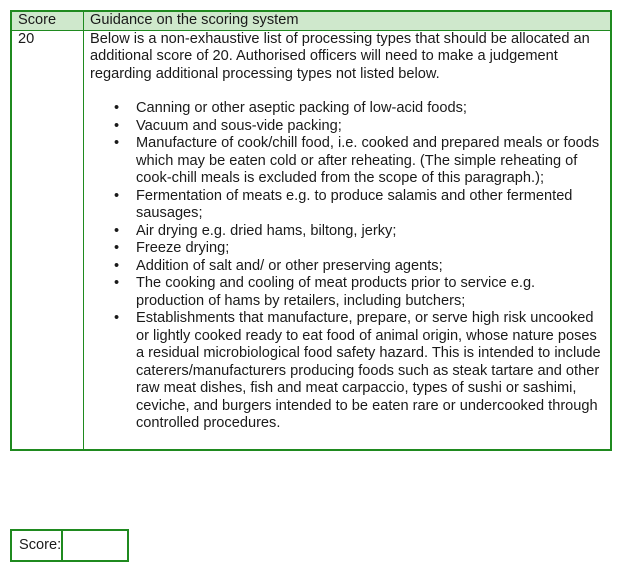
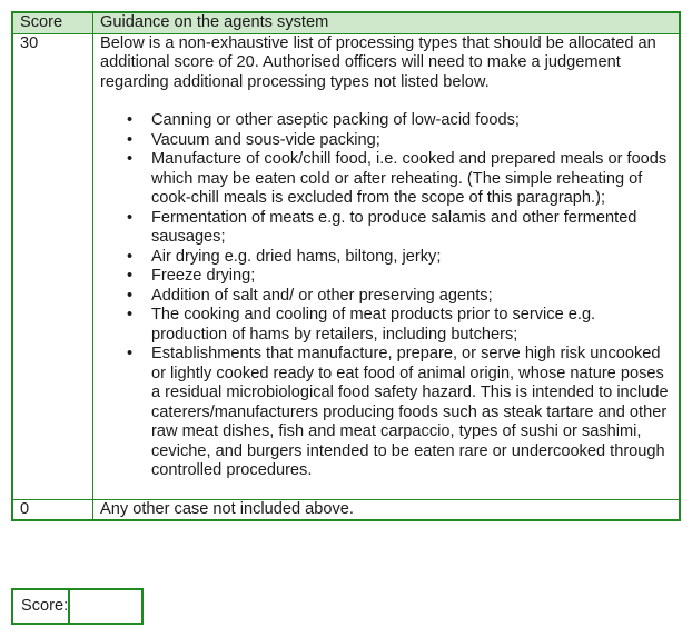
- Score	Guidance on the scoring system
+ Score	Guidance on the agents system
- 20	Below is a non-exhaustive list of processing types that should be allocated an additional score of 20. Authorised officers will need to make a judgement regarding additional processing types not listed below. Canning or other aseptic packing of low-acid foods; Vacuum and sous-vide packing; Manufacture of cook/chill food, i.e. cooked and prepared meals or foods which may be eaten cold or after reheating. (The simple reheating of cook-chill meals is excluded from the scope of this paragraph.); Fermentation of meats e.g. to produce salamis and other fermented sausages; Air drying e.g. dried hams, biltong, jerky; Freeze drying; Addition of salt and/ or other preserving agents; The cooking and cooling of meat products prior to service e.g. production of hams by retailers, including butchers; Establishments that manufacture, prepare, or serve high risk uncooked or lightly cooked ready to eat food of animal origin, whose nature poses a residual microbiological food safety hazard. This is intended to include caterers/manufacturers producing foods such as steak tartare and other raw meat dishes, fish and meat carpaccio, types of sushi or sashimi, ceviche, and burgers intended to be eaten rare or undercooked through controlled procedures.
+ 30	Below is a non-exhaustive list of processing types that should be allocated an additional score of 20. Authorised officers will need to make a judgement regarding additional processing types not listed below. Canning or other aseptic packing of low-acid foods; Vacuum and sous-vide packing; Manufacture of cook/chill food, i.e. cooked and prepared meals or foods which may be eaten cold or after reheating. (The simple reheating of cook-chill meals is excluded from the scope of this paragraph.); Fermentation of meats e.g. to produce salamis and other fermented sausages; Air drying e.g. dried hams, biltong, jerky; Freeze drying; Addition of salt and/ or other preserving agents; The cooking and cooling of meat products prior to service e.g. production of hams by retailers, including butchers; Establishments that manufacture, prepare, or serve high risk uncooked or lightly cooked ready to eat food of animal origin, whose nature poses a residual microbiological food safety hazard. This is intended to include caterers/manufacturers producing foods such as steak tartare and other raw meat dishes, fish and meat carpaccio, types of sushi or sashimi, ceviche, and burgers intended to be eaten rare or undercooked through controlled procedures.
+ 0	Any other case not included above.
  Score:
